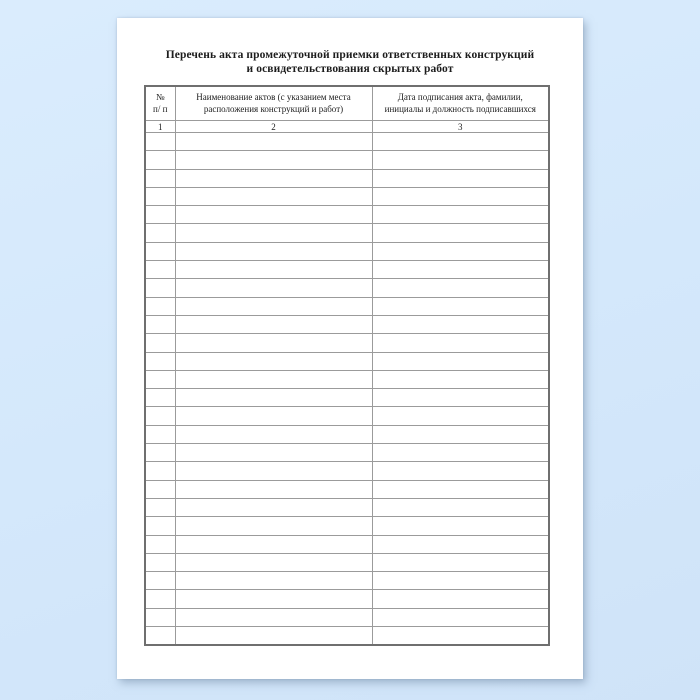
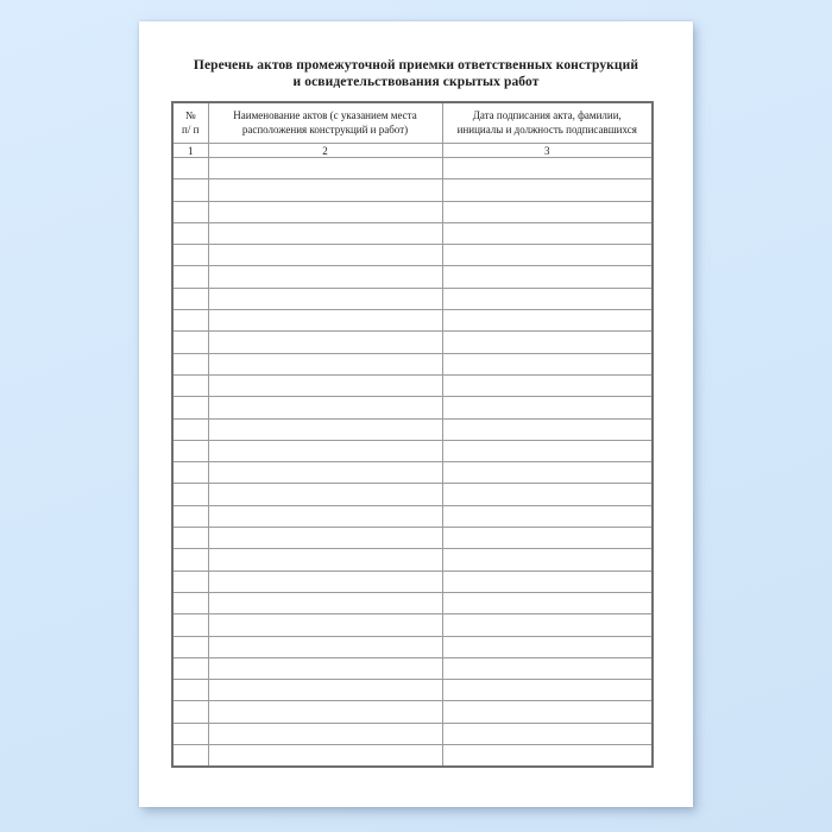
- Перечень акта промежуточной приемки ответственных конструкций
+ Перечень актов промежуточной приемки ответственных конструкций
  и освидетельствования скрытых работ
  № п/ п	Наименование актов (с указанием места расположения конструкций и работ)	Дата подписания акта, фамилии, инициалы и должность подписавшихся
  1	2	3
